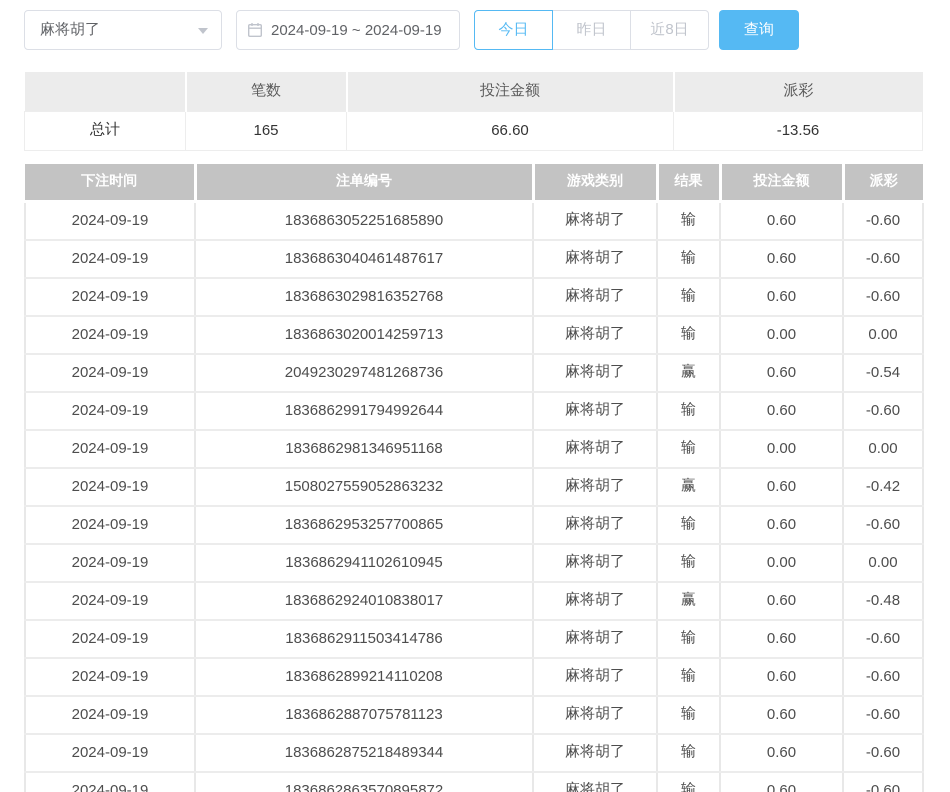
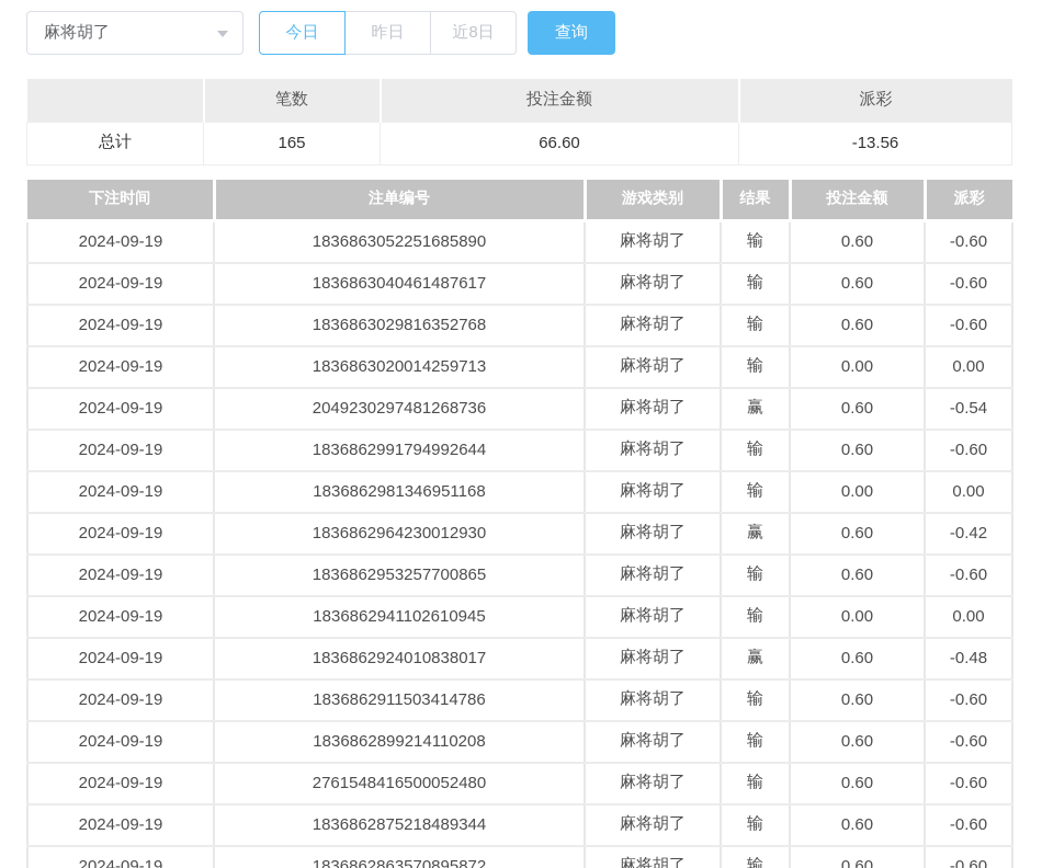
  麻将胡了
- 2024-09-19 ~ 2024-09-19
  今日
  昨日
  近8日
  查询
  	笔数	投注金额	派彩
  总计	165	66.60	-13.56
  下注时间	注单编号	游戏类别	结果	投注金额	派彩
  2024-09-19	1836863052251685890	麻将胡了	输	0.60	-0.60
  2024-09-19	1836863040461487617	麻将胡了	输	0.60	-0.60
  2024-09-19	1836863029816352768	麻将胡了	输	0.60	-0.60
  2024-09-19	1836863020014259713	麻将胡了	输	0.00	0.00
  2024-09-19	2049230297481268736	麻将胡了	赢	0.60	-0.54
  2024-09-19	1836862991794992644	麻将胡了	输	0.60	-0.60
  2024-09-19	1836862981346951168	麻将胡了	输	0.00	0.00
- 2024-09-19	1508027559052863232	麻将胡了	赢	0.60	-0.42
+ 2024-09-19	1836862964230012930	麻将胡了	赢	0.60	-0.42
  2024-09-19	1836862953257700865	麻将胡了	输	0.60	-0.60
  2024-09-19	1836862941102610945	麻将胡了	输	0.00	0.00
  2024-09-19	1836862924010838017	麻将胡了	赢	0.60	-0.48
  2024-09-19	1836862911503414786	麻将胡了	输	0.60	-0.60
  2024-09-19	1836862899214110208	麻将胡了	输	0.60	-0.60
- 2024-09-19	1836862887075781123	麻将胡了	输	0.60	-0.60
+ 2024-09-19	2761548416500052480	麻将胡了	输	0.60	-0.60
  2024-09-19	1836862875218489344	麻将胡了	输	0.60	-0.60
  2024-09-19	1836862863570895872	麻将胡了	输	0.60	-0.60
